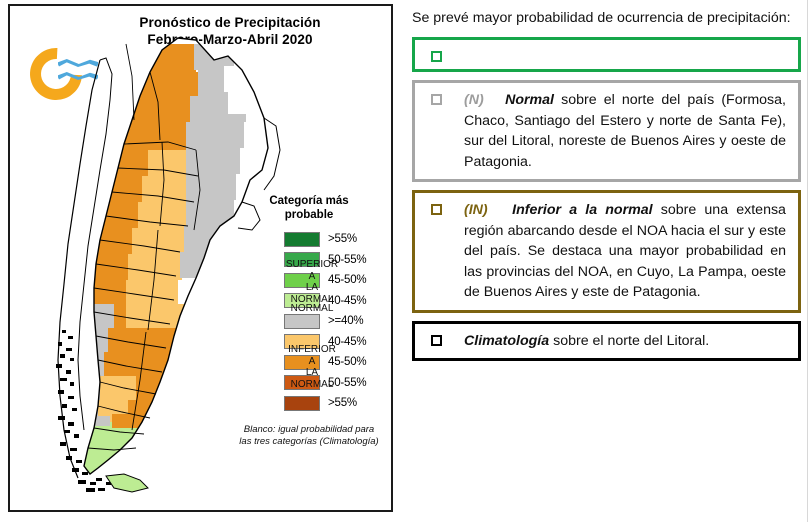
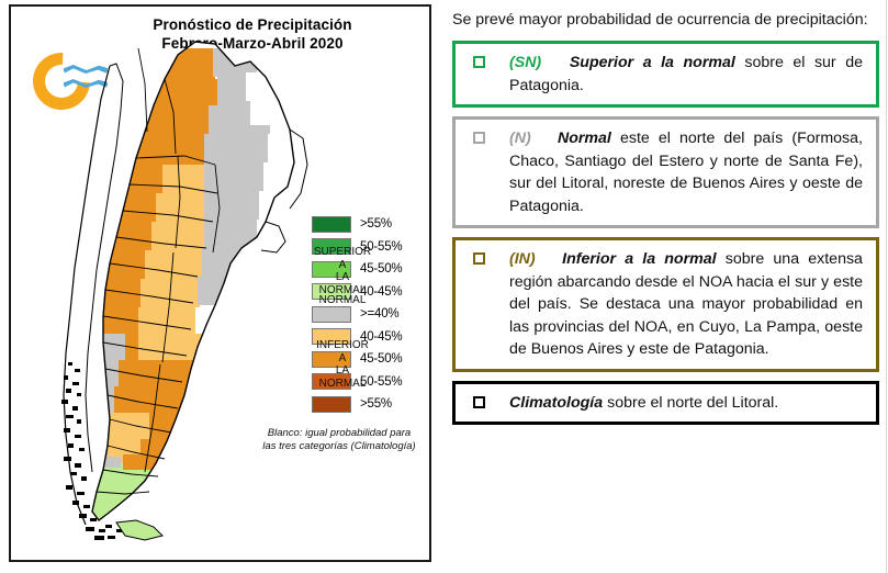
  Pronóstico de Precipitación
  Febr-Marzo-Abril 2020
- Categoría más
- probable
  SUPERIOR A
  LA NORMAL
  NORMAL
  INFERIOR A
  LA NORMAL
  >55%
  50-55%
  45-50%
  40-45%
  >=40%
  40-45%
  45-50%
  50-55%
  >55%
  Blanco: igual probabilidad para
  las tres categorías (Climatología)
  Se prevé mayor probabilidad de ocurrencia de precipitación:
+ (SN) Superior a la normal sobre el sur de Patagonia.
- (N) Normal sobre el norte del país (Formosa, Chaco, Santiago del Estero y norte de Santa Fe), sur del Litoral, noreste de Buenos Aires y oeste de Patagonia.
+ (N) Normal este el norte del país (Formosa, Chaco, Santiago del Estero y norte de Santa Fe), sur del Litoral, noreste de Buenos Aires y oeste de Patagonia.
  (IN) Inferior a la normal sobre una extensa región abarcando desde el NOA hacia el sur y este del país. Se destaca una mayor probabilidad en las provincias del NOA, en Cuyo, La Pampa, oeste de Buenos Aires y este de Patagonia.
  Climatología sobre el norte del Litoral.
